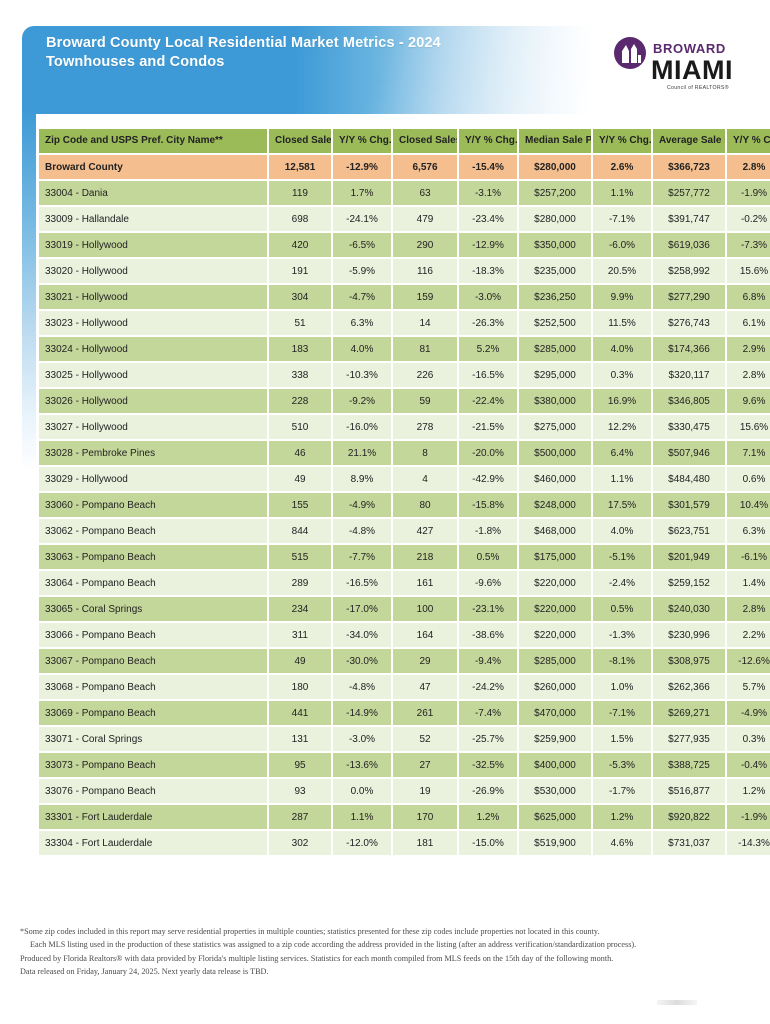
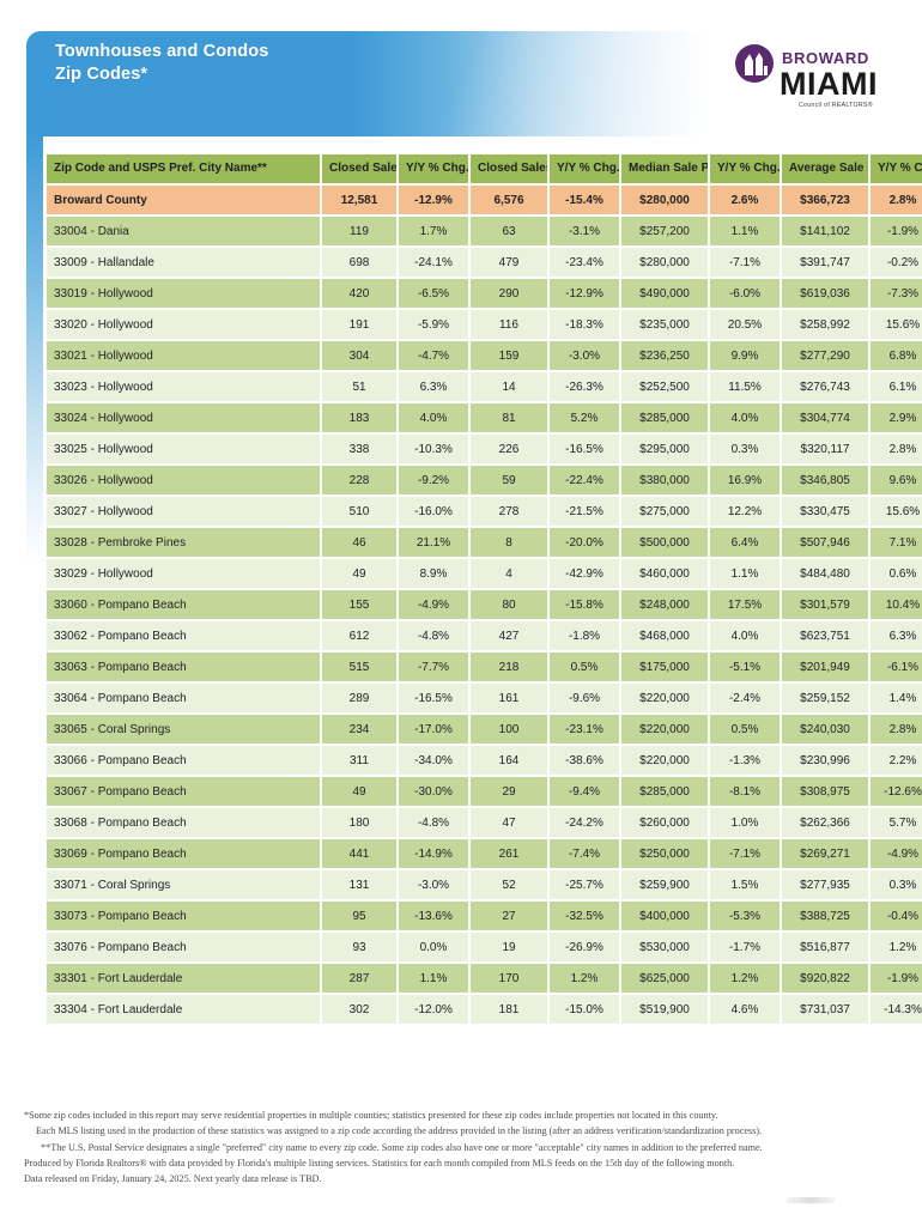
- Broward County Local Residential Market Metrics - 2024
  Townhouses and Condos
+ Zip Codes*
  BROWARD
  MIAMI
  Zip Code and USPS Pref. City Name**	Closed Sale	Y/Y % Chg.	Closed Sale	Y/Y % Chg.	Median Sale P	Y/Y % Chg.	Average Sale	Y/Y % C
  Broward County	12,581	-12.9%	6,576	-15.4%	$280,000	2.6%	$366,723	2.8%
- 33004 - Dania	119	1.7%	63	-3.1%	$257,200	1.1%	$257,772	-1.9%
+ 33004 - Dania	119	1.7%	63	-3.1%	$257,200	1.1%	$141,102	-1.9%
  33009 - Hallandale	698	-24.1%	479	-23.4%	$280,000	-7.1%	$391,747	-0.2%
- 33019 - Hollywood	420	-6.5%	290	-12.9%	$350,000	-6.0%	$619,036	-7.3%
+ 33019 - Hollywood	420	-6.5%	290	-12.9%	$490,000	-6.0%	$619,036	-7.3%
  33020 - Hollywood	191	-5.9%	116	-18.3%	$235,000	20.5%	$258,992	15.6%
  33021 - Hollywood	304	-4.7%	159	-3.0%	$236,250	9.9%	$277,290	6.8%
  33023 - Hollywood	51	6.3%	14	-26.3%	$252,500	11.5%	$276,743	6.1%
- 33024 - Hollywood	183	4.0%	81	5.2%	$285,000	4.0%	$174,366	2.9%
+ 33024 - Hollywood	183	4.0%	81	5.2%	$285,000	4.0%	$304,774	2.9%
  33025 - Hollywood	338	-10.3%	226	-16.5%	$295,000	0.3%	$320,117	2.8%
  33026 - Hollywood	228	-9.2%	59	-22.4%	$380,000	16.9%	$346,805	9.6%
  33027 - Hollywood	510	-16.0%	278	-21.5%	$275,000	12.2%	$330,475	15.6%
  33028 - Pembroke Pines	46	21.1%	8	-20.0%	$500,000	6.4%	$507,946	7.1%
  33029 - Hollywood	49	8.9%	4	-42.9%	$460,000	1.1%	$484,480	0.6%
  33060 - Pompano Beach	155	-4.9%	80	-15.8%	$248,000	17.5%	$301,579	10.4%
- 33062 - Pompano Beach	844	-4.8%	427	-1.8%	$468,000	4.0%	$623,751	6.3%
+ 33062 - Pompano Beach	612	-4.8%	427	-1.8%	$468,000	4.0%	$623,751	6.3%
  33063 - Pompano Beach	515	-7.7%	218	0.5%	$175,000	-5.1%	$201,949	-6.1%
  33064 - Pompano Beach	289	-16.5%	161	-9.6%	$220,000	-2.4%	$259,152	1.4%
  33065 - Coral Springs	234	-17.0%	100	-23.1%	$220,000	0.5%	$240,030	2.8%
  33066 - Pompano Beach	311	-34.0%	164	-38.6%	$220,000	-1.3%	$230,996	2.2%
  33067 - Pompano Beach	49	-30.0%	29	-9.4%	$285,000	-8.1%	$308,975	-12.6%
  33068 - Pompano Beach	180	-4.8%	47	-24.2%	$260,000	1.0%	$262,366	5.7%
- 33069 - Pompano Beach	441	-14.9%	261	-7.4%	$470,000	-7.1%	$269,271	-4.9%
+ 33069 - Pompano Beach	441	-14.9%	261	-7.4%	$250,000	-7.1%	$269,271	-4.9%
  33071 - Coral Springs	131	-3.0%	52	-25.7%	$259,900	1.5%	$277,935	0.3%
  33073 - Pompano Beach	95	-13.6%	27	-32.5%	$400,000	-5.3%	$388,725	-0.4%
  33076 - Pompano Beach	93	0.0%	19	-26.9%	$530,000	-1.7%	$516,877	1.2%
  33301 - Fort Lauderdale	287	1.1%	170	1.2%	$625,000	1.2%	$920,822	-1.9%
  33304 - Fort Lauderdale	302	-12.0%	181	-15.0%	$519,900	4.6%	$731,037	-14.3%
  *Some zip codes included in this report may serve residential properties in multiple counties; statistics presented for these zip codes include properties not located in this county.
  Each MLS listing used in the production of these statistics was assigned to a zip code according the address provided in the listing (after an address verification/standardization process).
+ **The U.S. Postal Service designates a single "preferred" city name to every zip code. Some zip codes also have one or more "acceptable" city names in addition to the preferred name.
  Produced by Florida Realtors® with data provided by Florida's multiple listing services. Statistics for each month compiled from MLS feeds on the 15th day of the following month.
  Data released on Friday, January 24, 2025. Next yearly data release is TBD.
